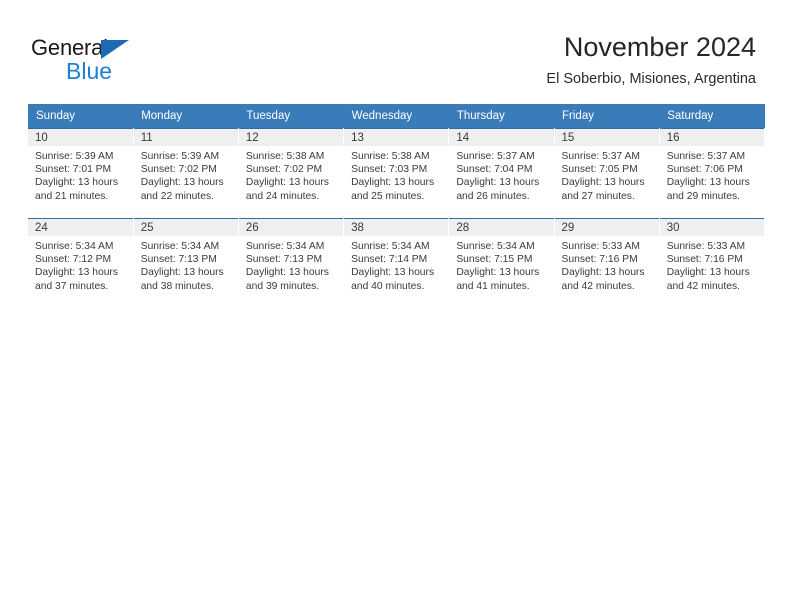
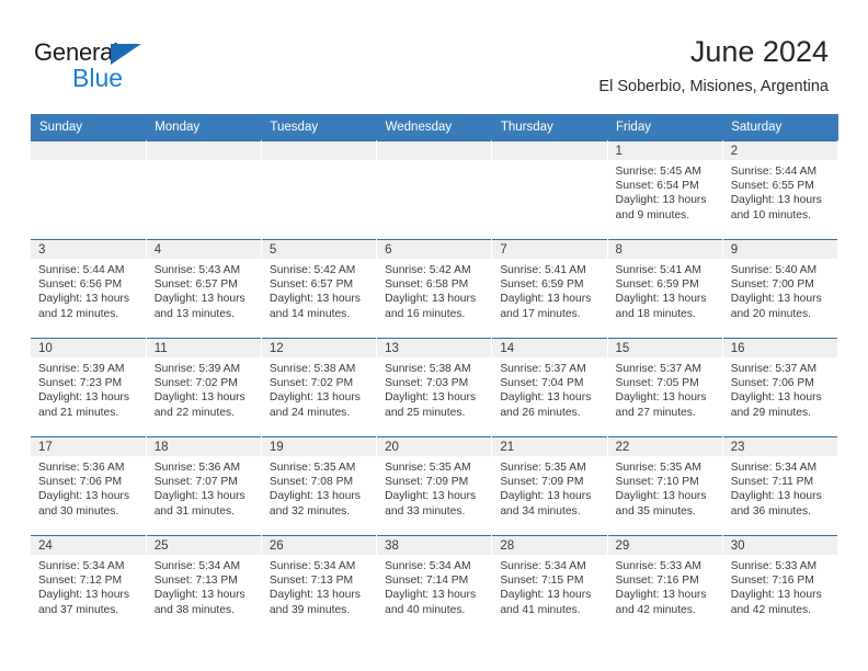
  General
  Blue
- November 2024
+ June 2024
  El Soberbio, Misiones, Argentina
  Sunday	Monday	Tuesday	Wednesday	Thursday	Friday	Saturday
+ 					1Sunrise: 5:45 AMSunset: 6:54 PMDaylight: 13 hoursand 9 minutes.	2Sunrise: 5:44 AMSunset: 6:55 PMDaylight: 13 hoursand 10 minutes.
+ 3Sunrise: 5:44 AMSunset: 6:56 PMDaylight: 13 hoursand 12 minutes.	4Sunrise: 5:43 AMSunset: 6:57 PMDaylight: 13 hoursand 13 minutes.	5Sunrise: 5:42 AMSunset: 6:57 PMDaylight: 13 hoursand 14 minutes.	6Sunrise: 5:42 AMSunset: 6:58 PMDaylight: 13 hoursand 16 minutes.	7Sunrise: 5:41 AMSunset: 6:59 PMDaylight: 13 hoursand 17 minutes.	8Sunrise: 5:41 AMSunset: 6:59 PMDaylight: 13 hoursand 18 minutes.	9Sunrise: 5:40 AMSunset: 7:00 PMDaylight: 13 hoursand 20 minutes.
- 10Sunrise: 5:39 AMSunset: 7:01 PMDaylight: 13 hoursand 21 minutes.	11Sunrise: 5:39 AMSunset: 7:02 PMDaylight: 13 hoursand 22 minutes.	12Sunrise: 5:38 AMSunset: 7:02 PMDaylight: 13 hoursand 24 minutes.	13Sunrise: 5:38 AMSunset: 7:03 PMDaylight: 13 hoursand 25 minutes.	14Sunrise: 5:37 AMSunset: 7:04 PMDaylight: 13 hoursand 26 minutes.	15Sunrise: 5:37 AMSunset: 7:05 PMDaylight: 13 hoursand 27 minutes.	16Sunrise: 5:37 AMSunset: 7:06 PMDaylight: 13 hoursand 29 minutes.
+ 10Sunrise: 5:39 AMSunset: 7:23 PMDaylight: 13 hoursand 21 minutes.	11Sunrise: 5:39 AMSunset: 7:02 PMDaylight: 13 hoursand 22 minutes.	12Sunrise: 5:38 AMSunset: 7:02 PMDaylight: 13 hoursand 24 minutes.	13Sunrise: 5:38 AMSunset: 7:03 PMDaylight: 13 hoursand 25 minutes.	14Sunrise: 5:37 AMSunset: 7:04 PMDaylight: 13 hoursand 26 minutes.	15Sunrise: 5:37 AMSunset: 7:05 PMDaylight: 13 hoursand 27 minutes.	16Sunrise: 5:37 AMSunset: 7:06 PMDaylight: 13 hoursand 29 minutes.
+ 17Sunrise: 5:36 AMSunset: 7:06 PMDaylight: 13 hoursand 30 minutes.	18Sunrise: 5:36 AMSunset: 7:07 PMDaylight: 13 hoursand 31 minutes.	19Sunrise: 5:35 AMSunset: 7:08 PMDaylight: 13 hoursand 32 minutes.	20Sunrise: 5:35 AMSunset: 7:09 PMDaylight: 13 hoursand 33 minutes.	21Sunrise: 5:35 AMSunset: 7:09 PMDaylight: 13 hoursand 34 minutes.	22Sunrise: 5:35 AMSunset: 7:10 PMDaylight: 13 hoursand 35 minutes.	23Sunrise: 5:34 AMSunset: 7:11 PMDaylight: 13 hoursand 36 minutes.
  24Sunrise: 5:34 AMSunset: 7:12 PMDaylight: 13 hoursand 37 minutes.	25Sunrise: 5:34 AMSunset: 7:13 PMDaylight: 13 hoursand 38 minutes.	26Sunrise: 5:34 AMSunset: 7:13 PMDaylight: 13 hoursand 39 minutes.	38Sunrise: 5:34 AMSunset: 7:14 PMDaylight: 13 hoursand 40 minutes.	28Sunrise: 5:34 AMSunset: 7:15 PMDaylight: 13 hoursand 41 minutes.	29Sunrise: 5:33 AMSunset: 7:16 PMDaylight: 13 hoursand 42 minutes.	30Sunrise: 5:33 AMSunset: 7:16 PMDaylight: 13 hoursand 42 minutes.
